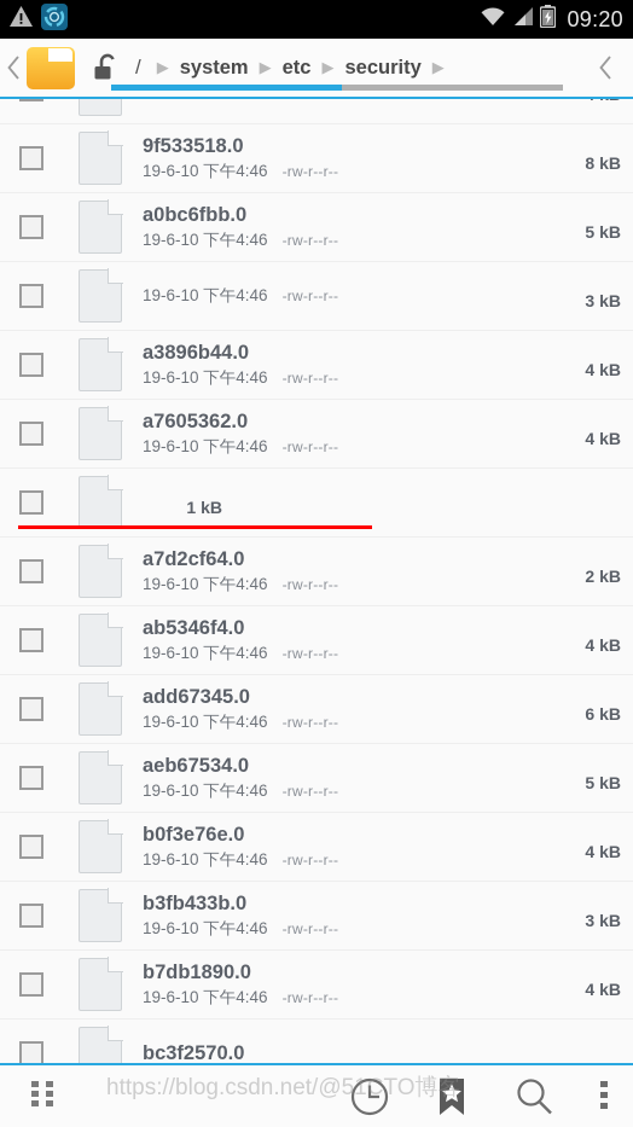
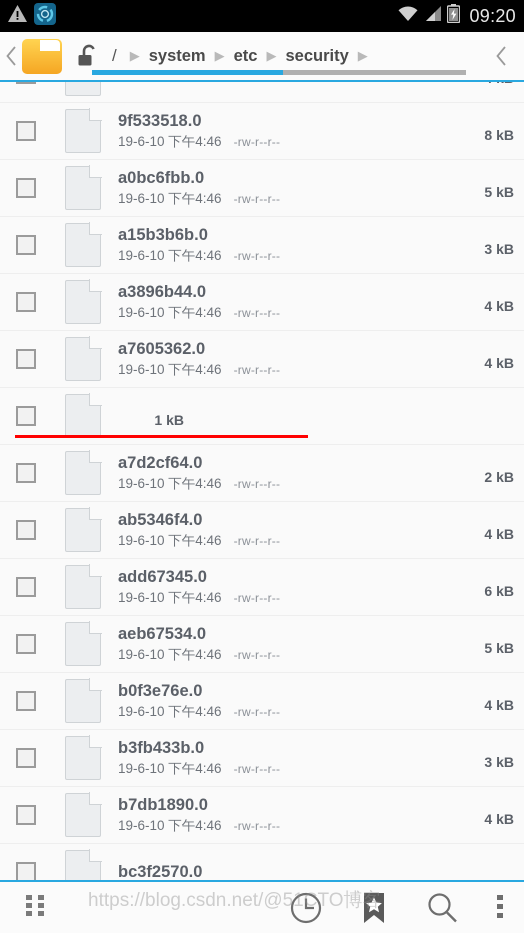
  09:20
  /
  ▶
  system
  ▶
  etc
  ▶
  security
  ▶
  9f533518.0
  19-6-10 下午4:46
  -rw-r--r--
  8 kB
  a0bc6fbb.0
  19-6-10 下午4:46
  -rw-r--r--
  5 kB
+ a15b3b6b.0
  19-6-10 下午4:46
  -rw-r--r--
  3 kB
  a3896b44.0
  19-6-10 下午4:46
  -rw-r--r--
  4 kB
  a7605362.0
  19-6-10 下午4:46
  -rw-r--r--
  4 kB
  1 kB
  a7d2cf64.0
  19-6-10 下午4:46
  -rw-r--r--
  2 kB
  ab5346f4.0
  19-6-10 下午4:46
  -rw-r--r--
  4 kB
  add67345.0
  19-6-10 下午4:46
  -rw-r--r--
  6 kB
  aeb67534.0
  19-6-10 下午4:46
  -rw-r--r--
  5 kB
  b0f3e76e.0
  19-6-10 下午4:46
  -rw-r--r--
  4 kB
  b3fb433b.0
  19-6-10 下午4:46
  -rw-r--r--
  3 kB
  b7db1890.0
  19-6-10 下午4:46
  -rw-r--r--
  4 kB
  bc3f2570.0
  https://blog.csdn.net/@51CTO博客
